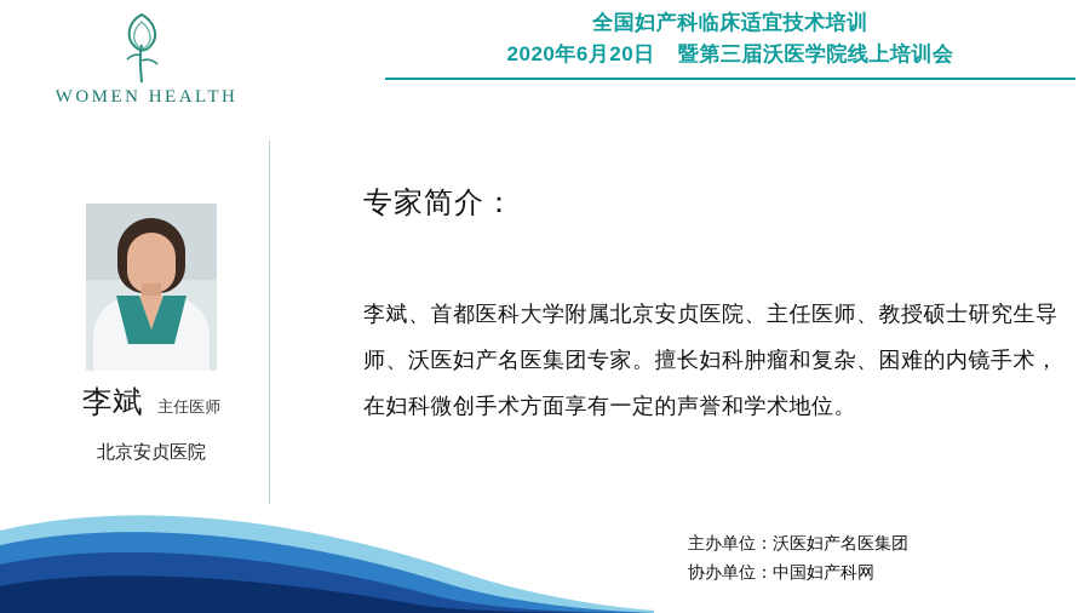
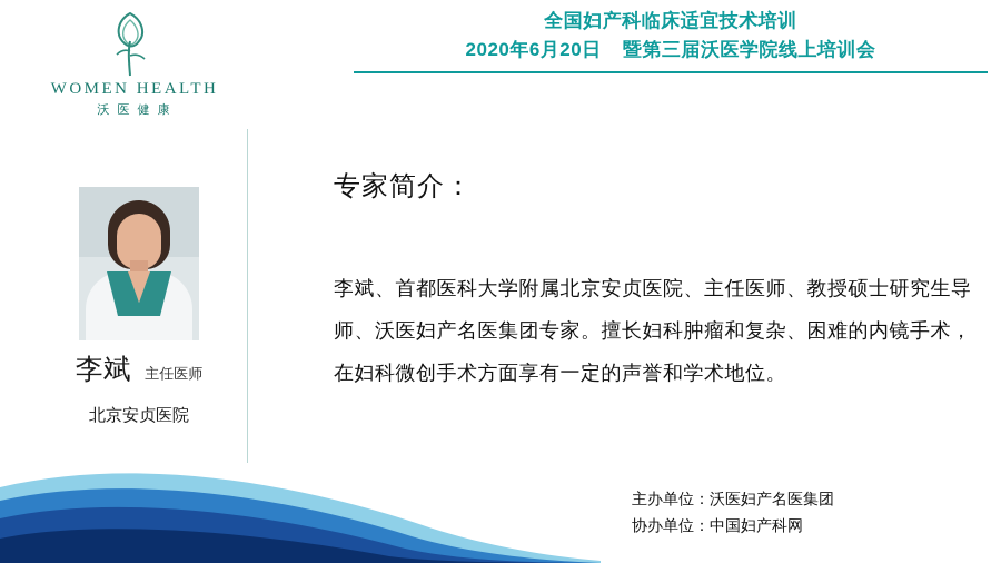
  全国妇产科临床适宜技术培训
  2020年6月20日 暨第三届沃医学院线上培训会
  WOMEN HEALTH
+ 沃 医 健 康
  李斌 主任医师
  北京安贞医院
  专家简介：
  李斌、首都医科大学附属北京安贞医院、主任医师、教授硕士研究生导师、沃医妇产名医集团专家。擅长妇科肿瘤和复杂、困难的内镜手术，在妇科微创手术方面享有一定的声誉和学术地位。
  主办单位：沃医妇产名医集团
  协办单位：中国妇产科网
